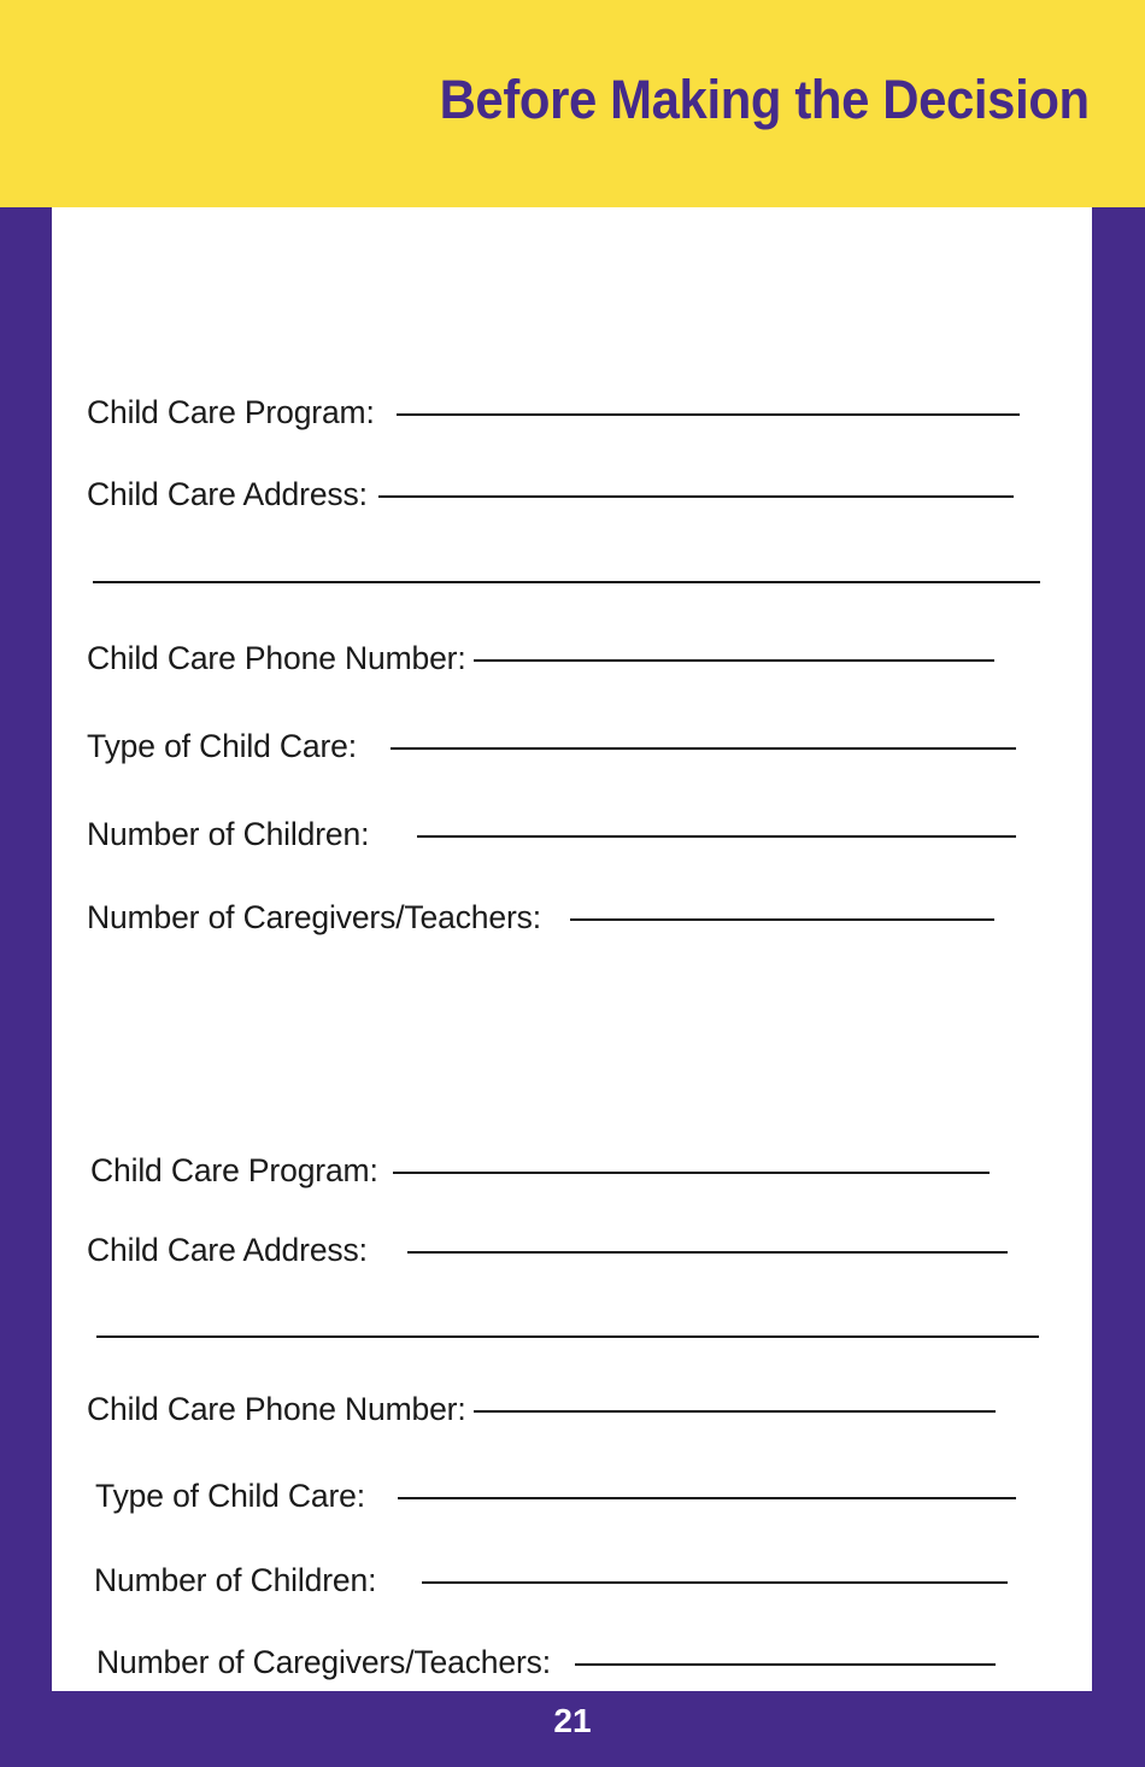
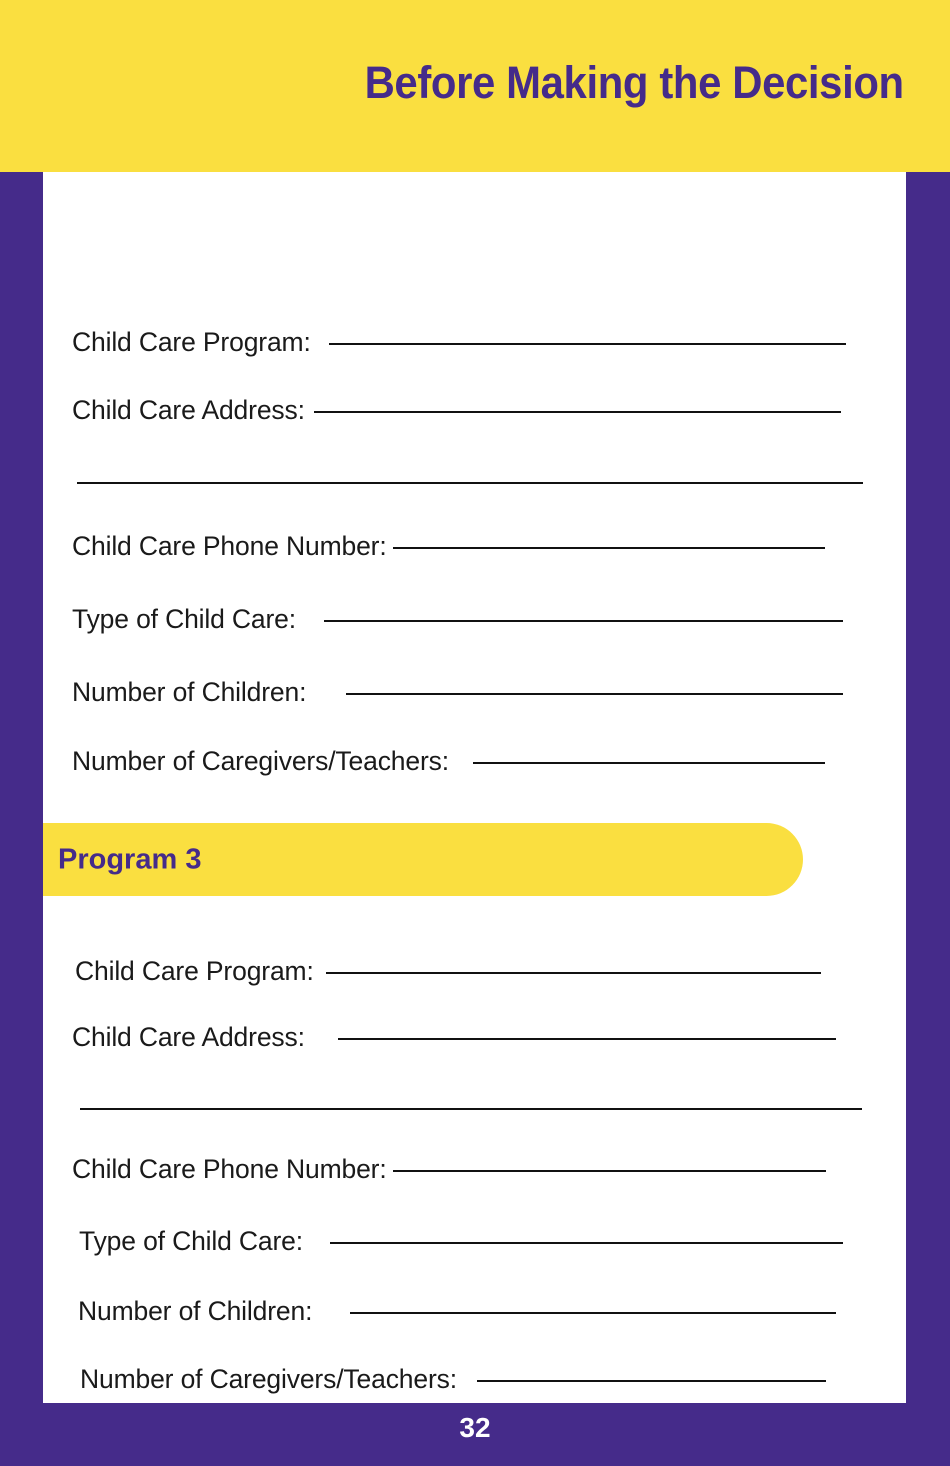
  Before Making the Decision
  Child Care Program:
  Child Care Address:
  Child Care Phone Number:
  Type of Child Care:
  Number of Children:
  Number of Caregivers/Teachers:
+ Program 3
  Child Care Program:
  Child Care Address:
  Child Care Phone Number:
  Type of Child Care:
  Number of Children:
  Number of Caregivers/Teachers:
- 21
+ 32
